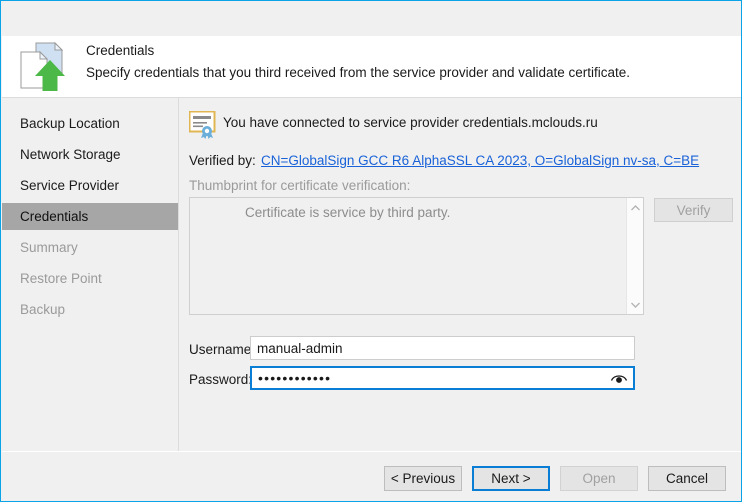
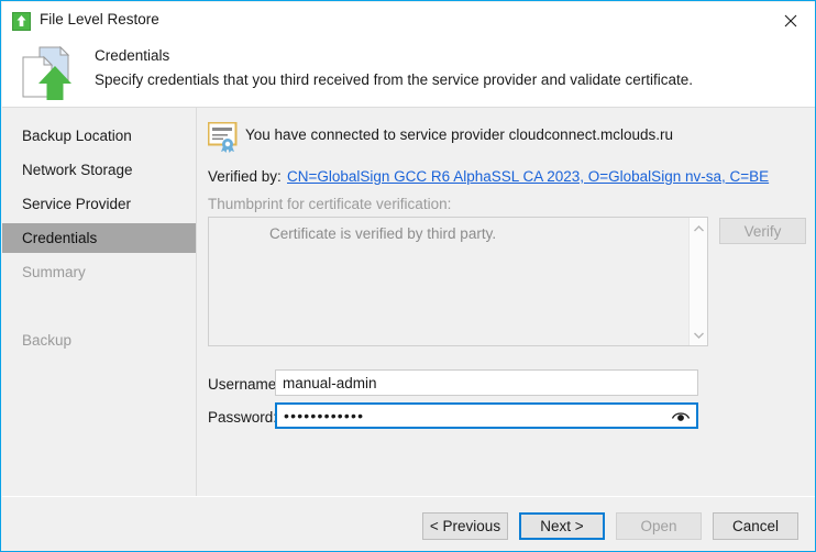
+ File Level Restore
  Credentials
  Specify credentials that you third received from the service provider and validate certificate.
  Backup Location
  Network Storage
  Service Provider
  Credentials
  Summary
- Restore Point
  Backup
- You have connected to service provider credentials.mclouds.ru
+ You have connected to service provider cloudconnect.mclouds.ru
  Verified by:
  CN=GlobalSign GCC R6 AlphaSSL CA 2023, O=GlobalSign nv-sa, C=BE
  Thumbprint for certificate verification:
- Certificate is service by third party.
+ Certificate is verified by third party.
  Verify
  Username
  manual-admin
  Password
  ••••••••••••
  < Previous
  Next >
  Open
  Cancel
